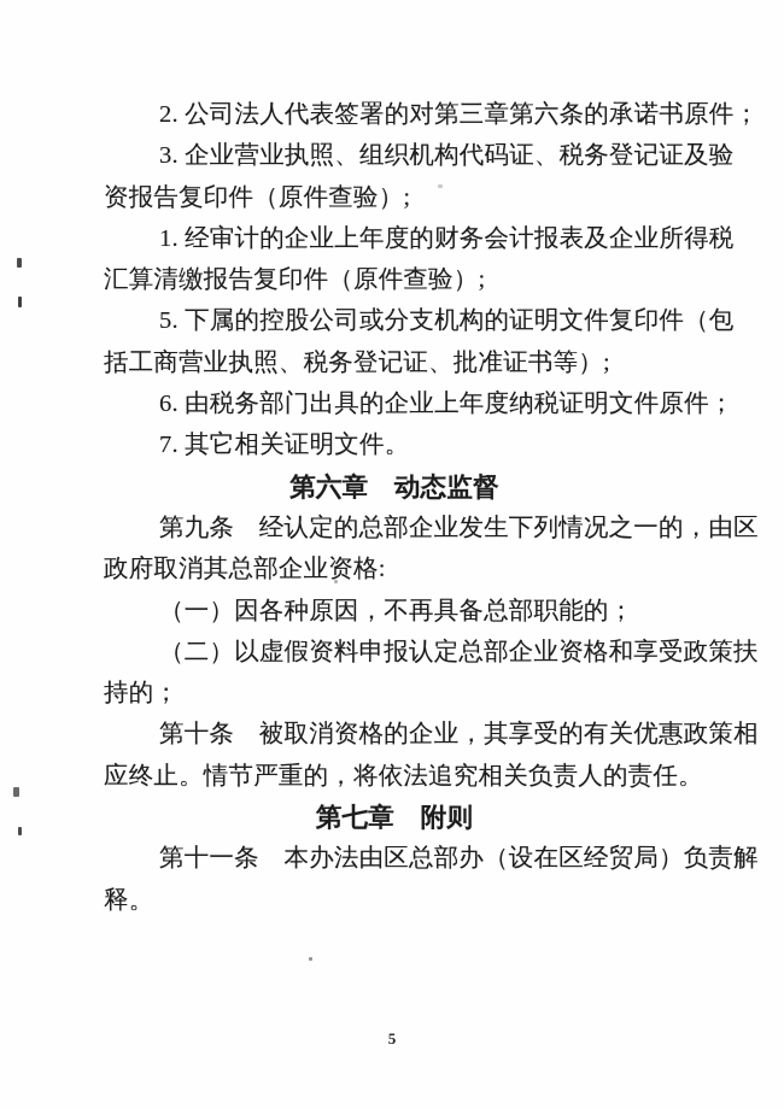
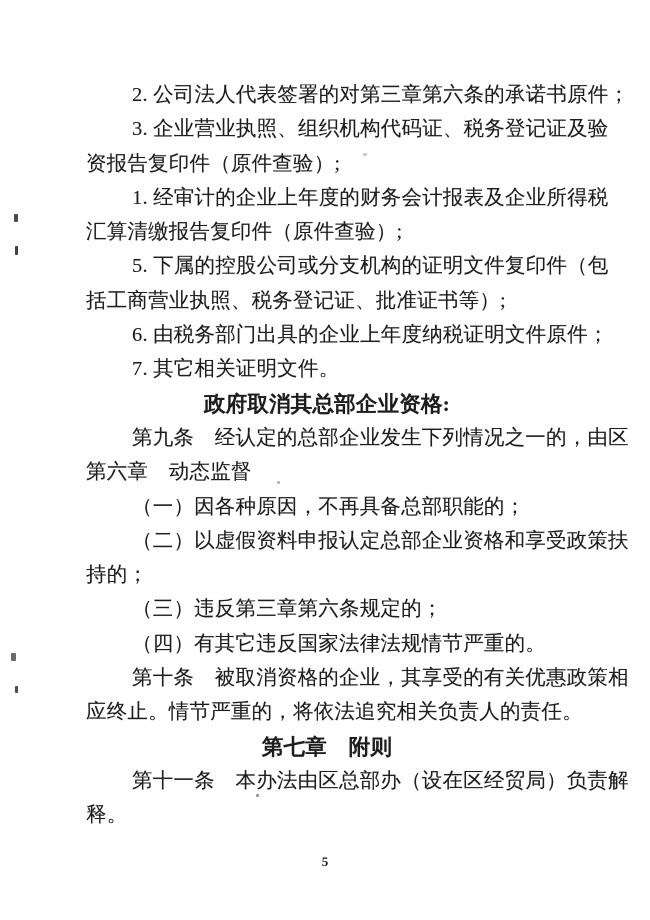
  2. 公司法人代表签署的对第三章第六条的承诺书原件；
  3. 企业营业执照、组织机构代码证、税务登记证及验
  资报告复印件（原件查验）;
  1. 经审计的企业上年度的财务会计报表及企业所得税
  汇算清缴报告复印件（原件查验）;
  5. 下属的控股公司或分支机构的证明文件复印件（包
  括工商营业执照、税务登记证、批准证书等）;
  6. 由税务部门出具的企业上年度纳税证明文件原件；
  7. 其它相关证明文件。
- 第六章 动态监督
+ 政府取消其总部企业资格:
  第九条 经认定的总部企业发生下列情况之一的，由区
- 政府取消其总部企业资格:
+ 第六章 动态监督
  （一）因各种原因，不再具备总部职能的；
  （二）以虚假资料申报认定总部企业资格和享受政策扶
  持的；
+ （三）违反第三章第六条规定的；
+ （四）有其它违反国家法律法规情节严重的。
  第十条 被取消资格的企业，其享受的有关优惠政策相
  应终止。情节严重的，将依法追究相关负责人的责任。
  第七章 附则
  第十一条 本办法由区总部办（设在区经贸局）负责解
  释。
  5
